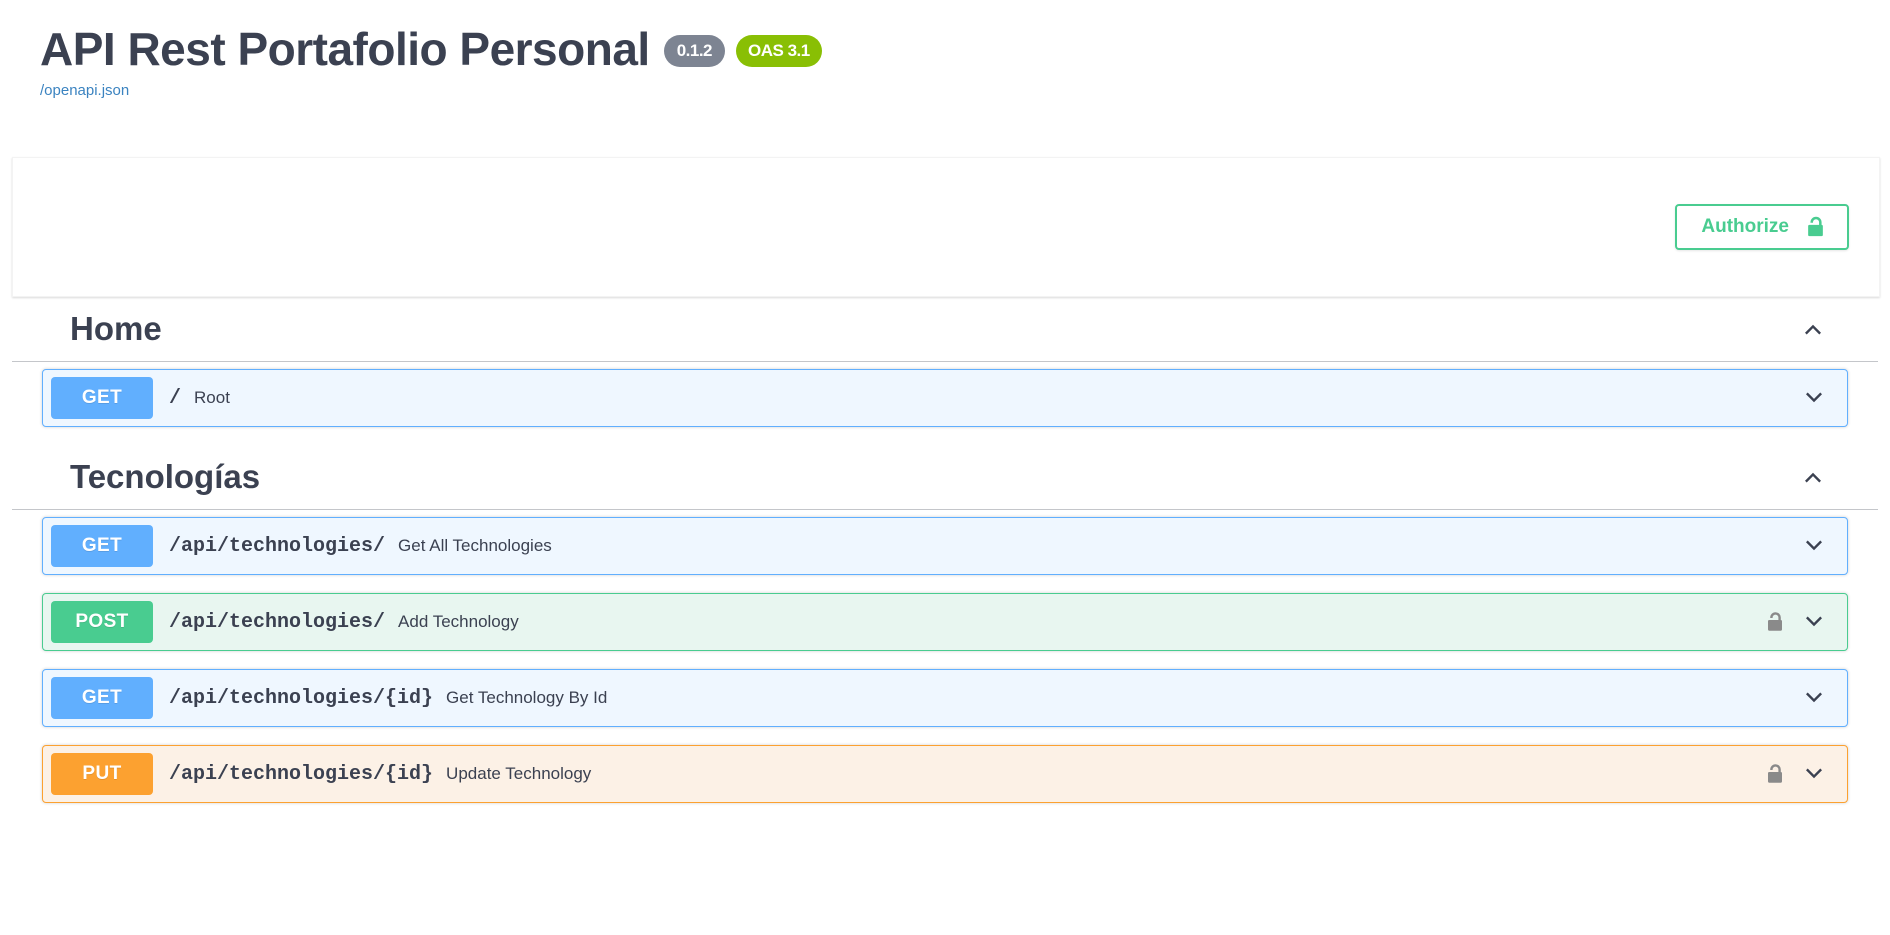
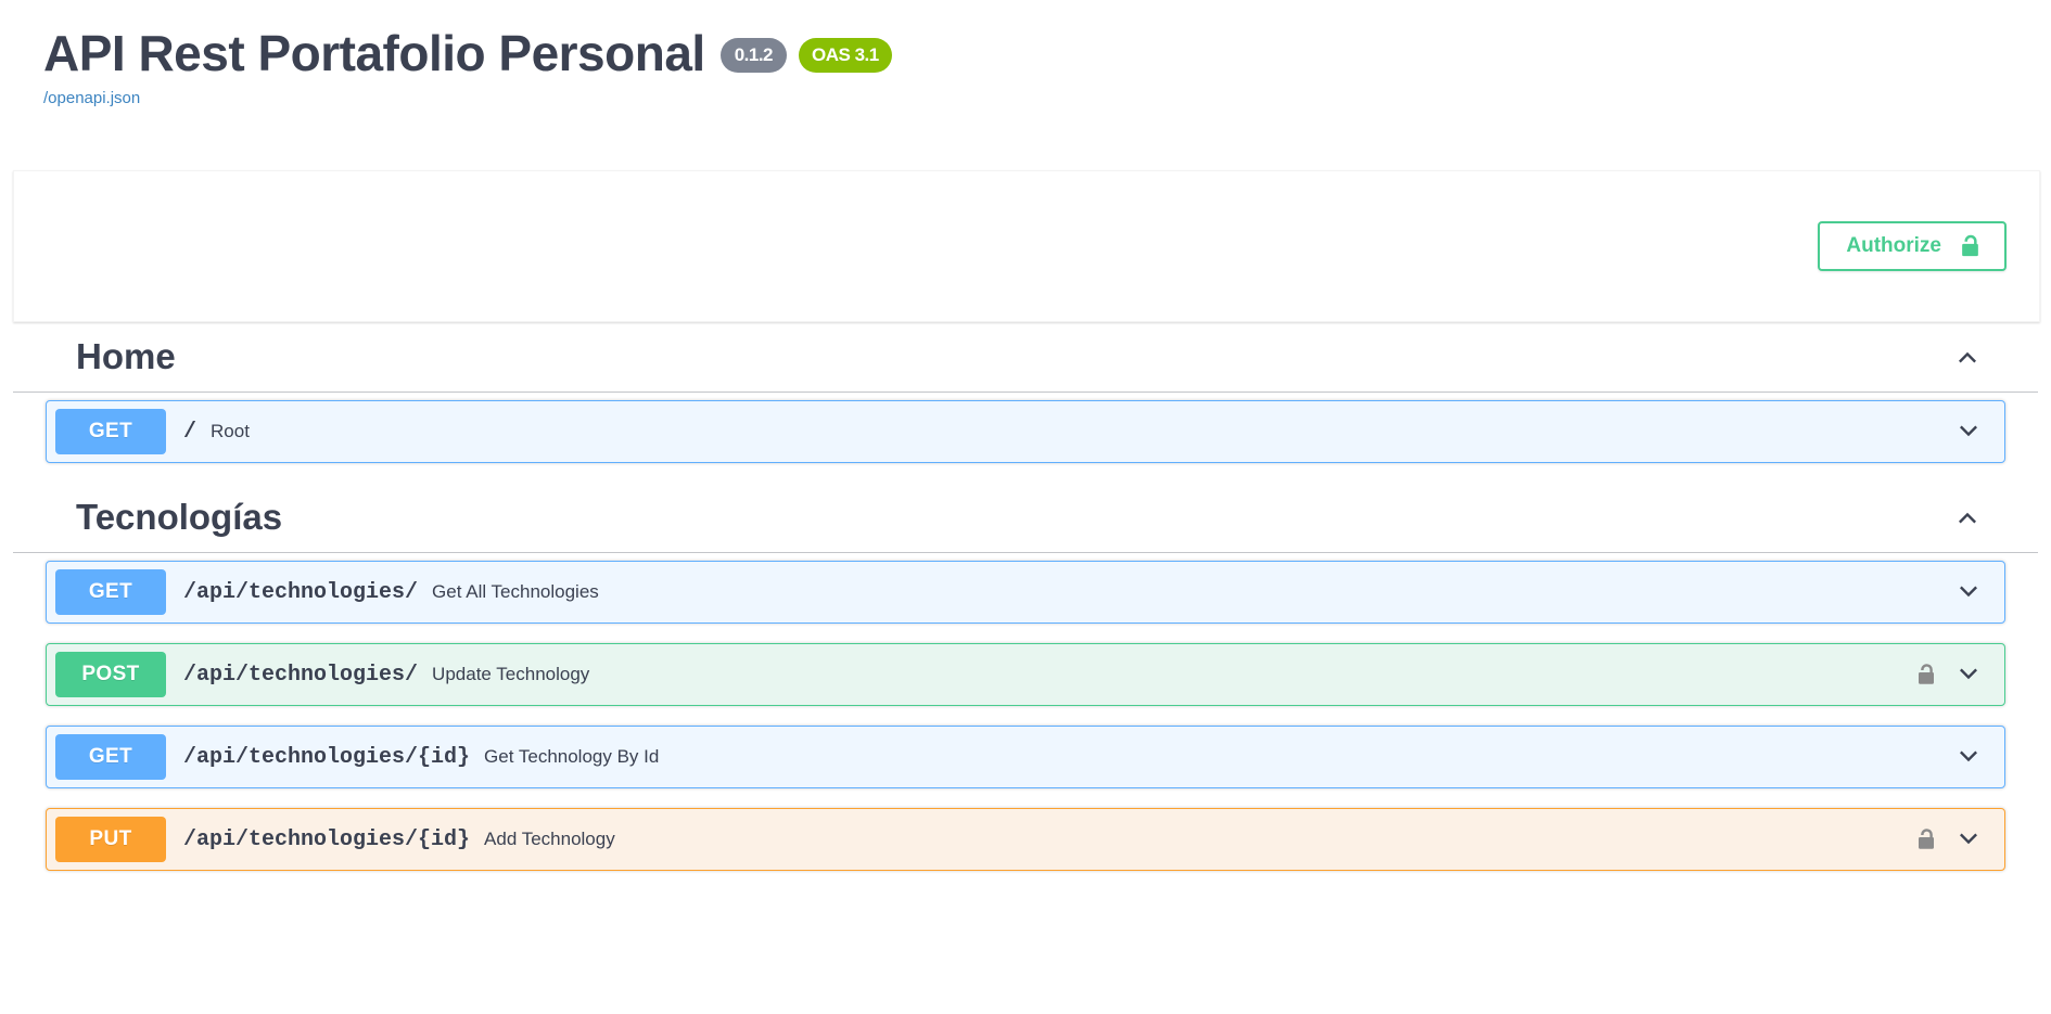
  API Rest Portafolio Personal
  0.1.2
  OAS 3.1
  /openapi.json
  Authorize
  Home
  GET
  /
  Root
  Tecnologías
  GET
  /api/technologies/
  Get All Technologies
  POST
  /api/technologies/
- Add Technology
+ Update Technology
  GET
  /api/technologies/{id}
  Get Technology By Id
  PUT
  /api/technologies/{id}
- Update Technology
+ Add Technology
